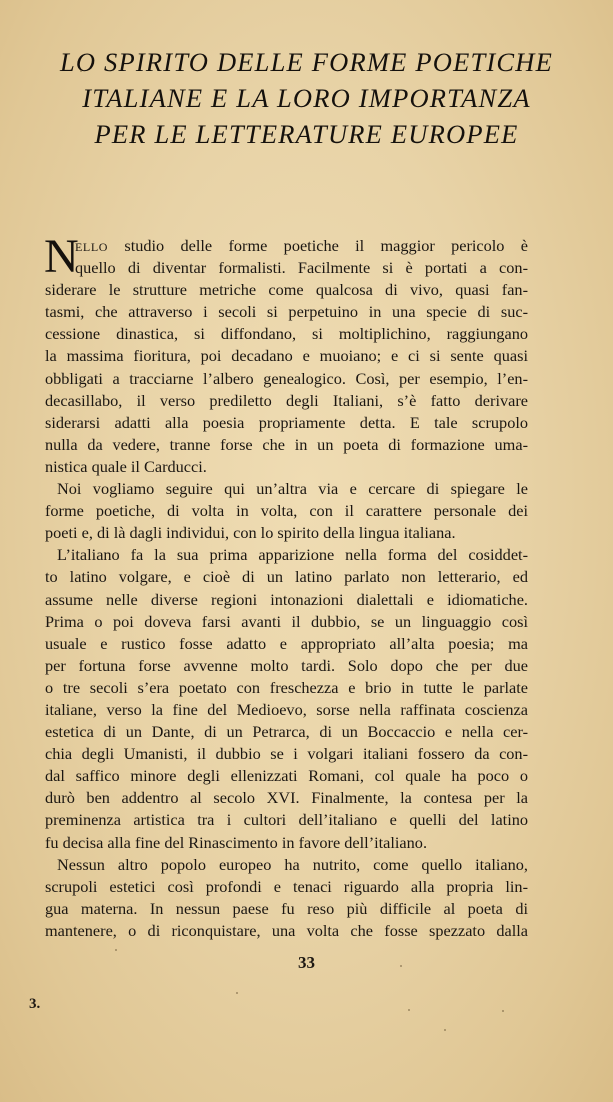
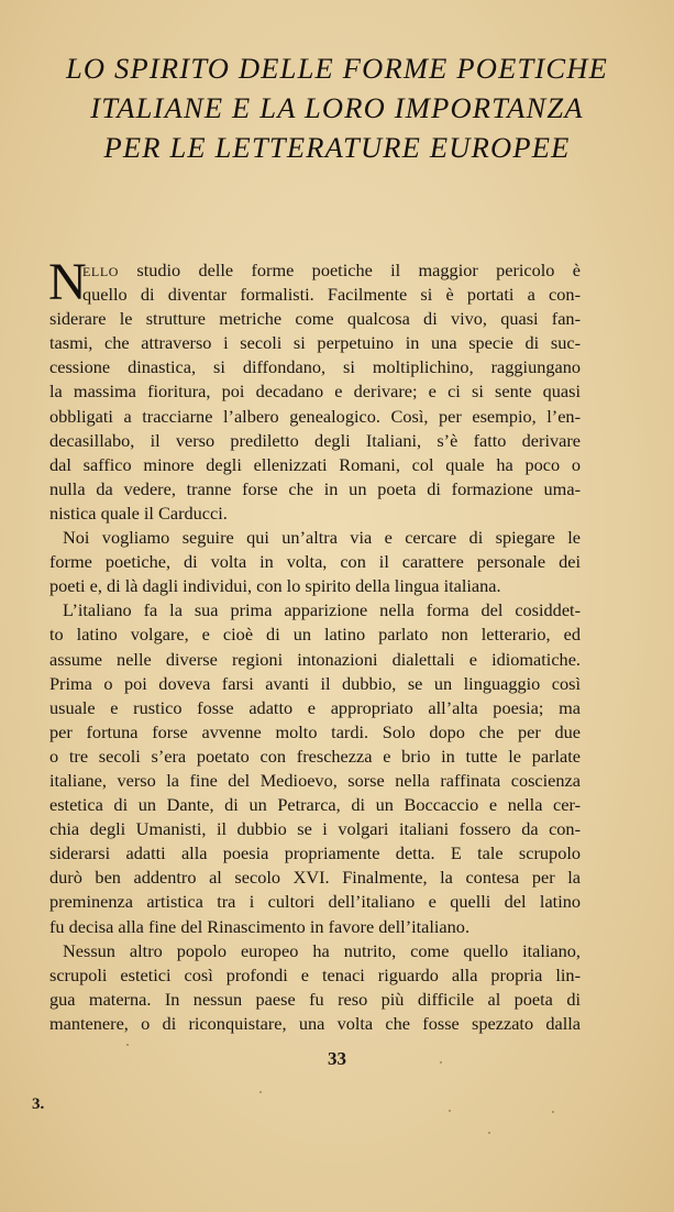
  LO SPIRITO DELLE FORME POETICHE
  ITALIANE E LA LORO IMPORTANZA
  PER LE LETTERATURE EUROPEE
  N
  ELLO studio delle forme poetiche il maggior pericolo è
  quello di diventar formalisti. Facilmente si è portati a con-
  siderare le strutture metriche come qualcosa di vivo, quasi fan-
  tasmi, che attraverso i secoli si perpetuino in una specie di suc-
  cessione dinastica, si diffondano, si moltiplichino, raggiungano
- la massima fioritura, poi decadano e muoiano; e ci si sente quasi
+ la massima fioritura, poi decadano e derivare; e ci si sente quasi
  obbligati a tracciarne l’albero genealogico. Così, per esempio, l’en-
  decasillabo, il verso prediletto degli Italiani, s’è fatto derivare
- siderarsi adatti alla poesia propriamente detta. E tale scrupolo
+ dal saffico minore degli ellenizzati Romani, col quale ha poco o
  nulla da vedere, tranne forse che in un poeta di formazione uma-
  nistica quale il Carducci.
  Noi vogliamo seguire qui un’altra via e cercare di spiegare le
  forme poetiche, di volta in volta, con il carattere personale dei
  poeti e, di là dagli individui, con lo spirito della lingua italiana.
  L’italiano fa la sua prima apparizione nella forma del cosiddet-
  to latino volgare, e cioè di un latino parlato non letterario, ed
  assume nelle diverse regioni intonazioni dialettali e idiomatiche.
  Prima o poi doveva farsi avanti il dubbio, se un linguaggio così
  usuale e rustico fosse adatto e appropriato all’alta poesia; ma
  per fortuna forse avvenne molto tardi. Solo dopo che per due
  o tre secoli s’era poetato con freschezza e brio in tutte le parlate
  italiane, verso la fine del Medioevo, sorse nella raffinata coscienza
  estetica di un Dante, di un Petrarca, di un Boccaccio e nella cer-
  chia degli Umanisti, il dubbio se i volgari italiani fossero da con-
- dal saffico minore degli ellenizzati Romani, col quale ha poco o
+ siderarsi adatti alla poesia propriamente detta. E tale scrupolo
  durò ben addentro al secolo XVI. Finalmente, la contesa per la
  preminenza artistica tra i cultori dell’italiano e quelli del latino
  fu decisa alla fine del Rinascimento in favore dell’italiano.
  Nessun altro popolo europeo ha nutrito, come quello italiano,
  scrupoli estetici così profondi e tenaci riguardo alla propria lin-
  gua materna. In nessun paese fu reso più difficile al poeta di
  mantenere, o di riconquistare, una volta che fosse spezzato dalla
  33
  3.
